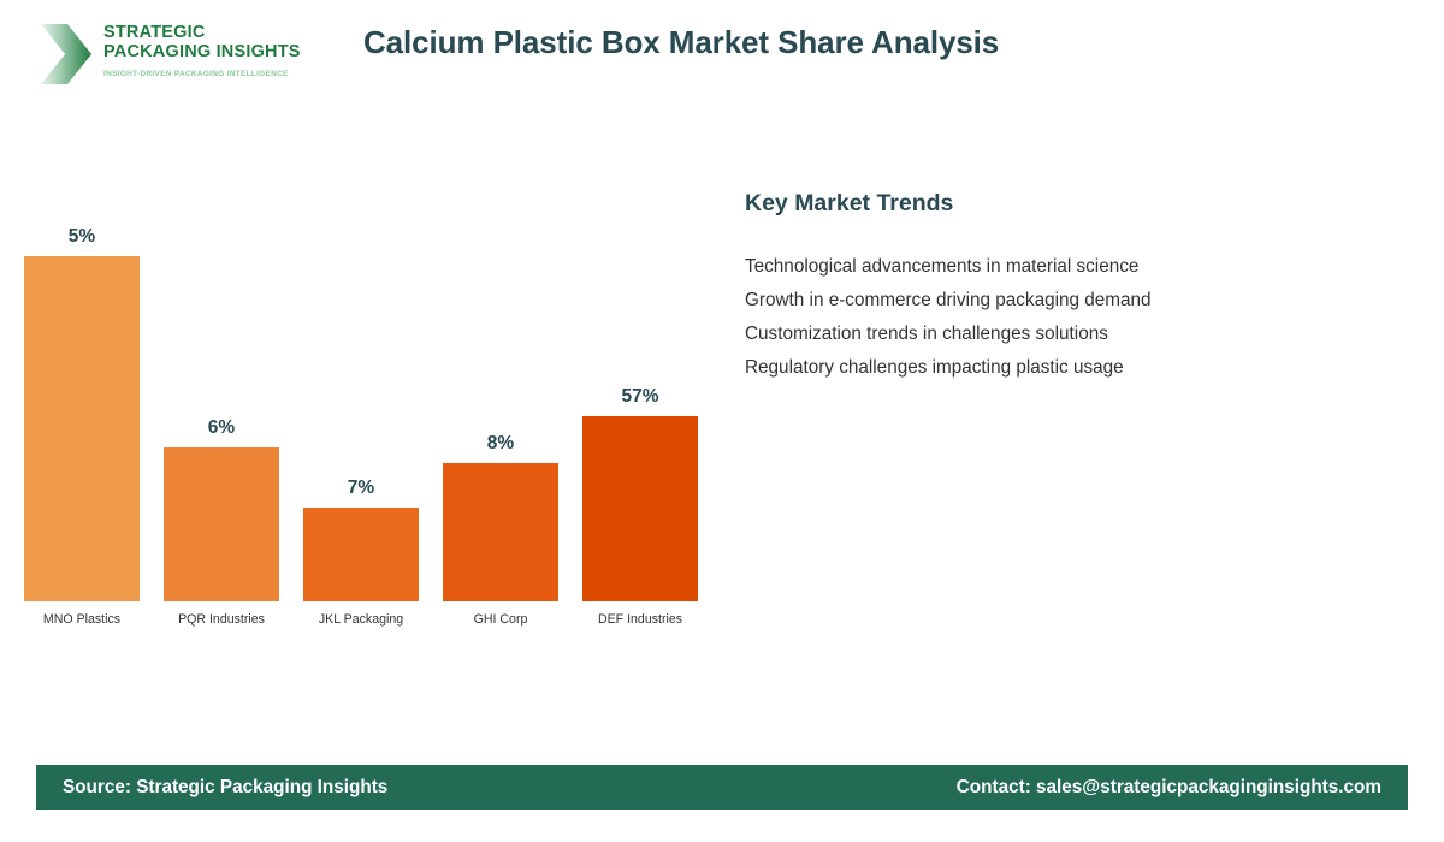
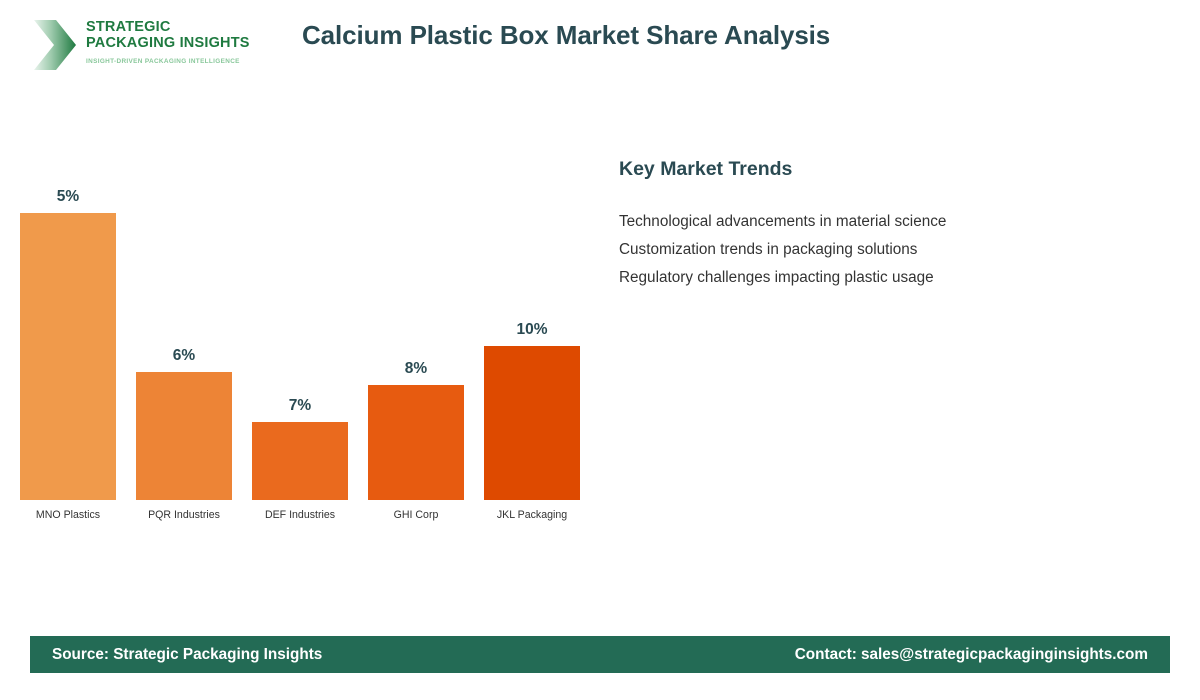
  STRATEGIC
  PACKAGING INSIGHTS
  Calcium Plastic Box Market Share Analysis
  5%
  MNO Plastics
  6%
  PQR Industries
  7%
- JKL Packaging
+ DEF Industries
  8%
  GHI Corp
- 57%
+ 10%
- DEF Industries
+ JKL Packaging
  Key Market Trends
  Technological advancements in material science
- Growth in e-commerce driving packaging demand
- Customization trends in challenges solutions
+ Customization trends in packaging solutions
  Regulatory challenges impacting plastic usage
  Source: Strategic Packaging Insights
  Contact: sales@strategicpackaginginsights.com
